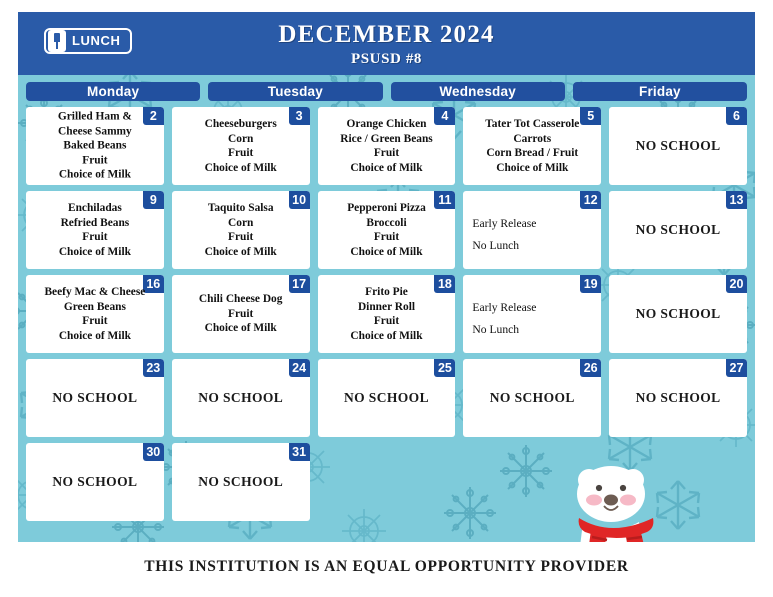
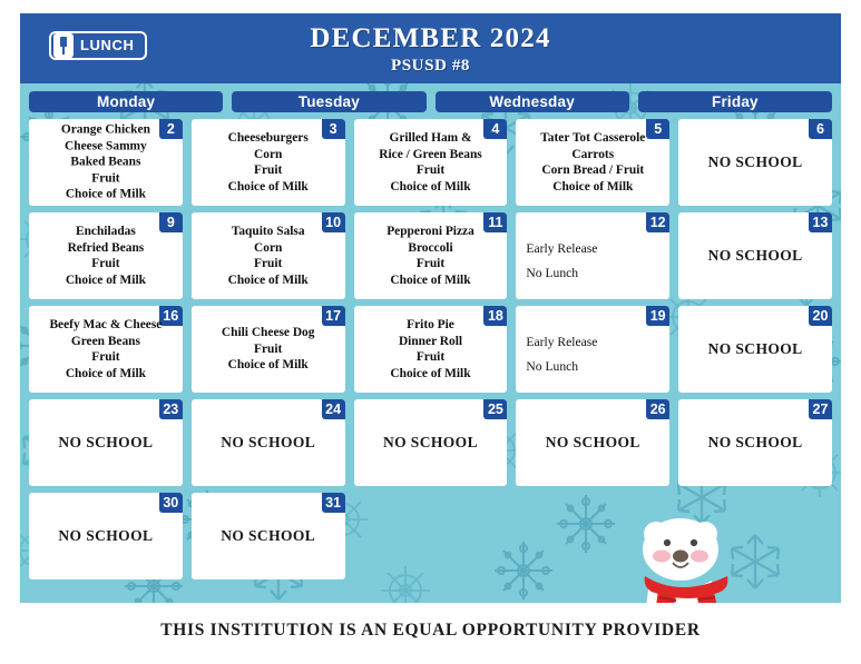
  LUNCH
  DECEMBER 2024
  PSUSD #8
  Monday
  Tuesday
  Wednesday
  Friday
  2
- Grilled Ham &
+ Orange Chicken
  Cheese Sammy
  Baked Beans
  Fruit
  Choice of Milk
  3
  Cheeseburgers
  Corn
  Fruit
  Choice of Milk
  4
- Orange Chicken
+ Grilled Ham &
  Rice / Green Beans
  Fruit
  Choice of Milk
  5
  Tater Tot Casserole
  Carrots
  Corn Bread / Fruit
  Choice of Milk
  6
  NO SCHOOL
  9
  Enchiladas
  Refried Beans
  Fruit
  Choice of Milk
  10
  Taquito Salsa
  Corn
  Fruit
  Choice of Milk
  11
  Pepperoni Pizza
  Broccoli
  Fruit
  Choice of Milk
  12
  Early Release
  No Lunch
  13
  NO SCHOOL
  16
  Beefy Mac & Cheese
  Green Beans
  Fruit
  Choice of Milk
  17
  Chili Cheese Dog
  Fruit
  Choice of Milk
  18
  Frito Pie
  Dinner Roll
  Fruit
  Choice of Milk
  19
  Early Release
  No Lunch
  20
  NO SCHOOL
  23
  NO SCHOOL
  24
  NO SCHOOL
  25
  NO SCHOOL
  26
  NO SCHOOL
  27
  NO SCHOOL
  30
  NO SCHOOL
  31
  NO SCHOOL
  THIS INSTITUTION IS AN EQUAL OPPORTUNITY PROVIDER
